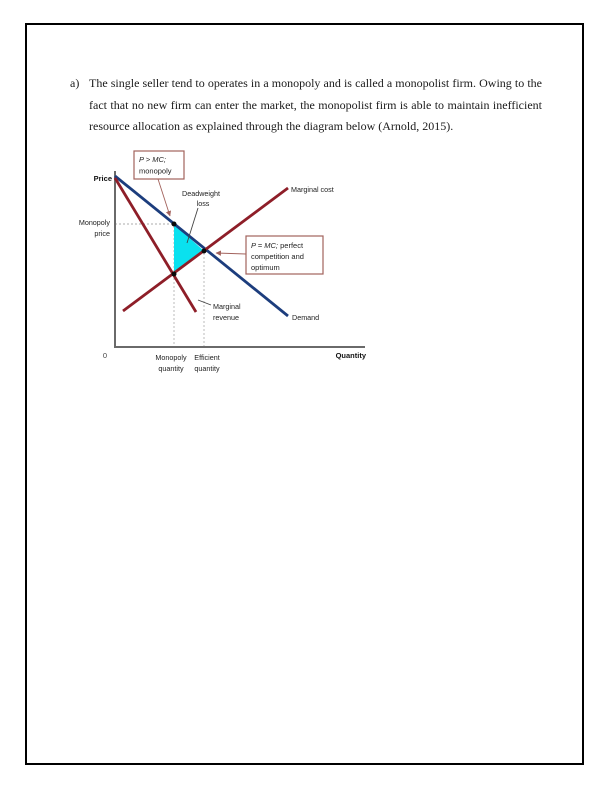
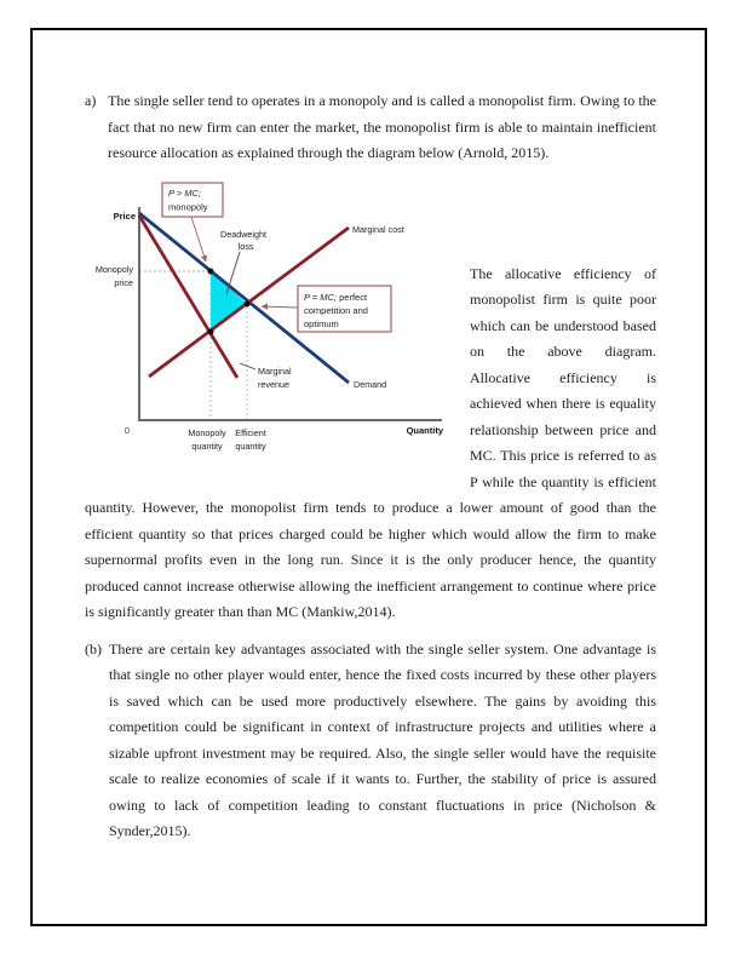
  a) The single seller tend to operates in a monopoly and is called a monopolist firm. Owing to the fact that no new firm can enter the market, the monopolist firm is able to maintain inefficient resource allocation as explained through the diagram below (Arnold, 2015).
  Price
  Quantity
  0
  Marginal cost
  Demand
  Marginal
  revenue
  Deadweight
  loss
  Monopoly
  price
  Monopoly
  quantity
  Efficient
  quantity
  P > MC;
  monopoly
  P = MC; perfect
  competition and
  optimum
+ The allocative efficiency of monopolist firm is quite poor which can be understood based on the above diagram. Allocative efficiency is achieved when there is equality relationship between price and MC. This price is referred to as P while the quantity is efficient quantity. However, the monopolist firm tends to produce a lower amount of good than the efficient quantity so that prices charged could be higher which would allow the firm to make supernormal profits even in the long run. Since it is the only producer hence, the quantity produced cannot increase otherwise allowing the inefficient arrangement to continue where price is significantly greater than than MC (Mankiw,2014).
+ (b) There are certain key advantages associated with the single seller system. One advantage is that single no other player would enter, hence the fixed costs incurred by these other players is saved which can be used more productively elsewhere. The gains by avoiding this competition could be significant in context of infrastructure projects and utilities where a sizable upfront investment may be required. Also, the single seller would have the requisite scale to realize economies of scale if it wants to. Further, the stability of price is assured owing to lack of competition leading to constant fluctuations in price (Nicholson & Synder,2015).
